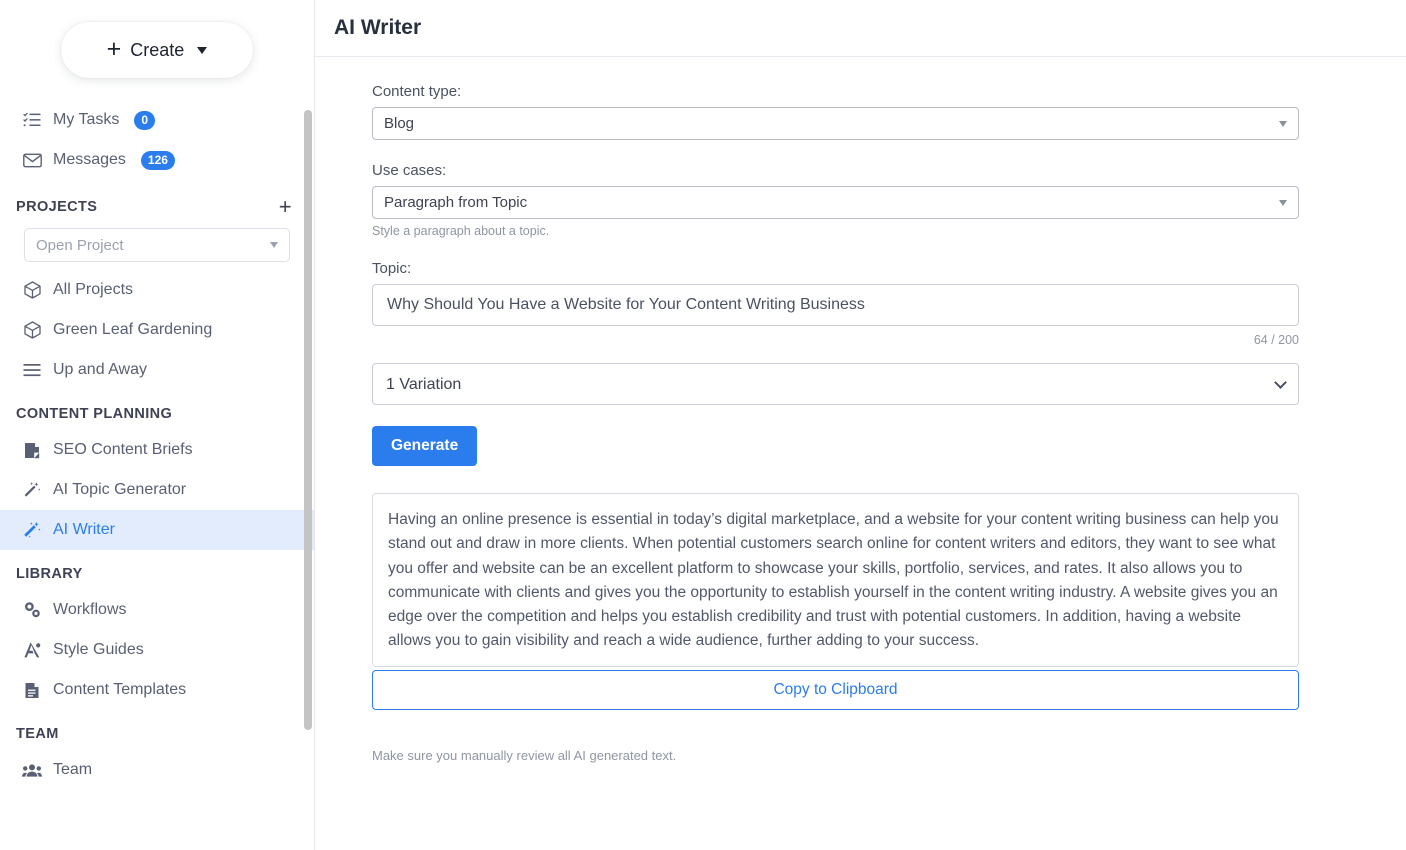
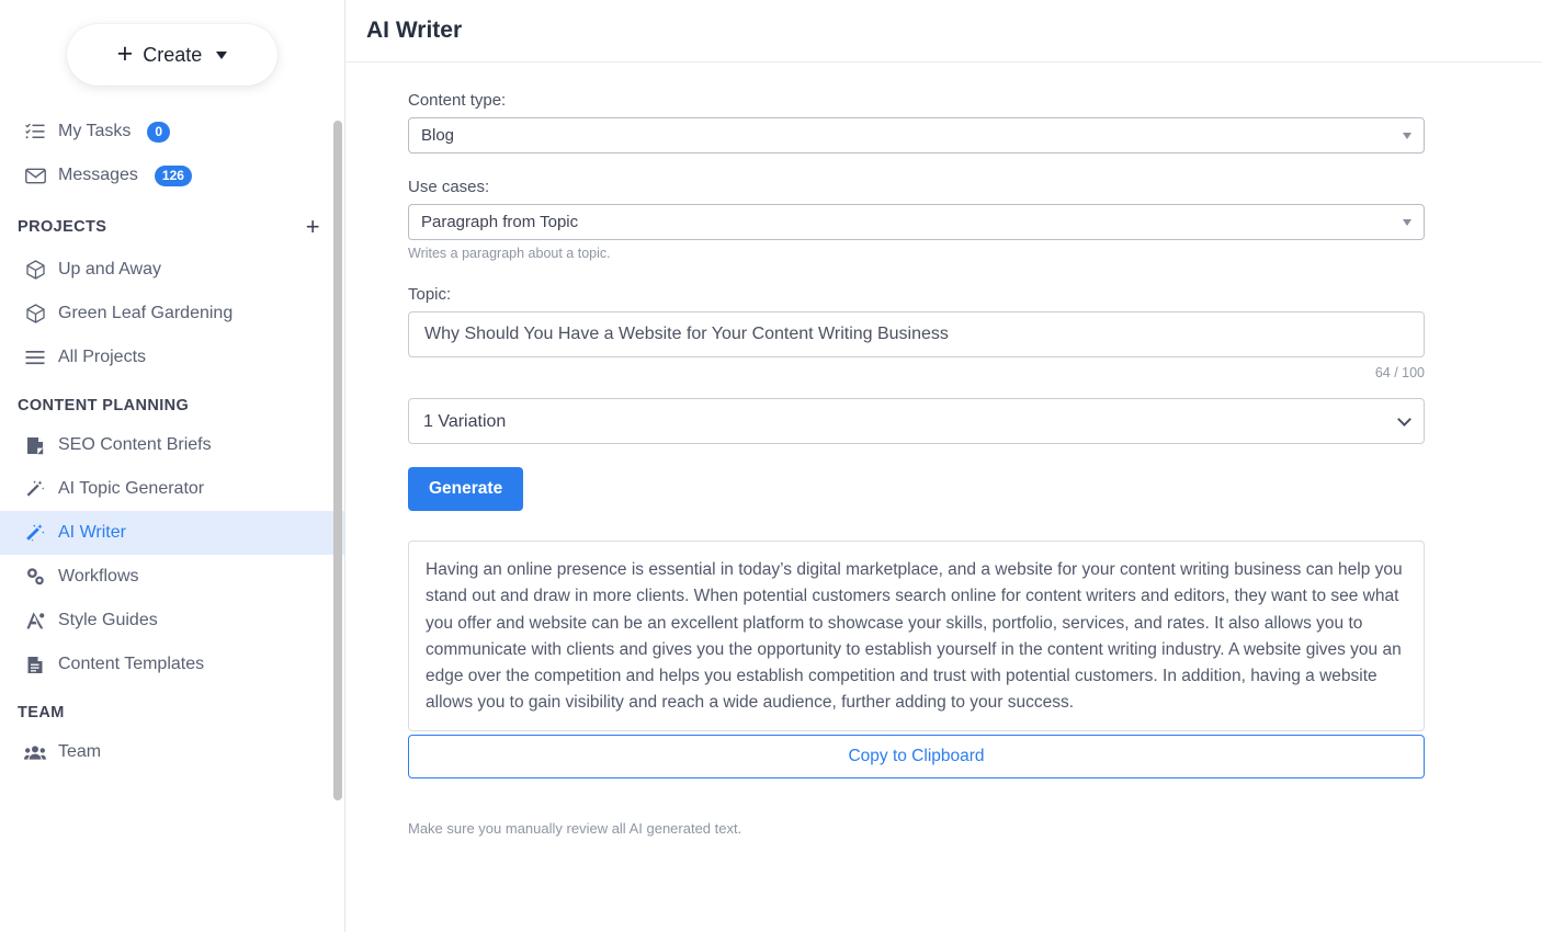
  +
  Create
  My Tasks
  0
  Messages
  126
  PROJECTS
  +
- Open Project
- All Projects
+ Up and Away
  Green Leaf Gardening
- Up and Away
+ All Projects
  CONTENT PLANNING
  SEO Content Briefs
  AI Topic Generator
  AI Writer
- LIBRARY
  Workflows
  Style Guides
  Content Templates
  TEAM
  Team
  AI Writer
  Content type:
  Blog
  Use cases:
  Paragraph from Topic
- Style a paragraph about a topic.
+ Writes a paragraph about a topic.
  Topic:
  Why Should You Have a Website for Your Content Writing Business
- 64 / 200
+ 64 / 100
  1 Variation
  Generate
- Having an online presence is essential in today’s digital marketplace, and a website for your content writing business can help you stand out and draw in more clients. When potential customers search online for content writers and editors, they want to see what you offer and website can be an excellent platform to showcase your skills, portfolio, services, and rates. It also allows you to communicate with clients and gives you the opportunity to establish yourself in the content writing industry. A website gives you an edge over the competition and helps you establish credibility and trust with potential customers. In addition, having a website allows you to gain visibility and reach a wide audience, further adding to your success.
+ Having an online presence is essential in today’s digital marketplace, and a website for your content writing business can help you stand out and draw in more clients. When potential customers search online for content writers and editors, they want to see what you offer and website can be an excellent platform to showcase your skills, portfolio, services, and rates. It also allows you to communicate with clients and gives you the opportunity to establish yourself in the content writing industry. A website gives you an edge over the competition and helps you establish competition and trust with potential customers. In addition, having a website allows you to gain visibility and reach a wide audience, further adding to your success.
  Copy to Clipboard
  Make sure you manually review all AI generated text.
